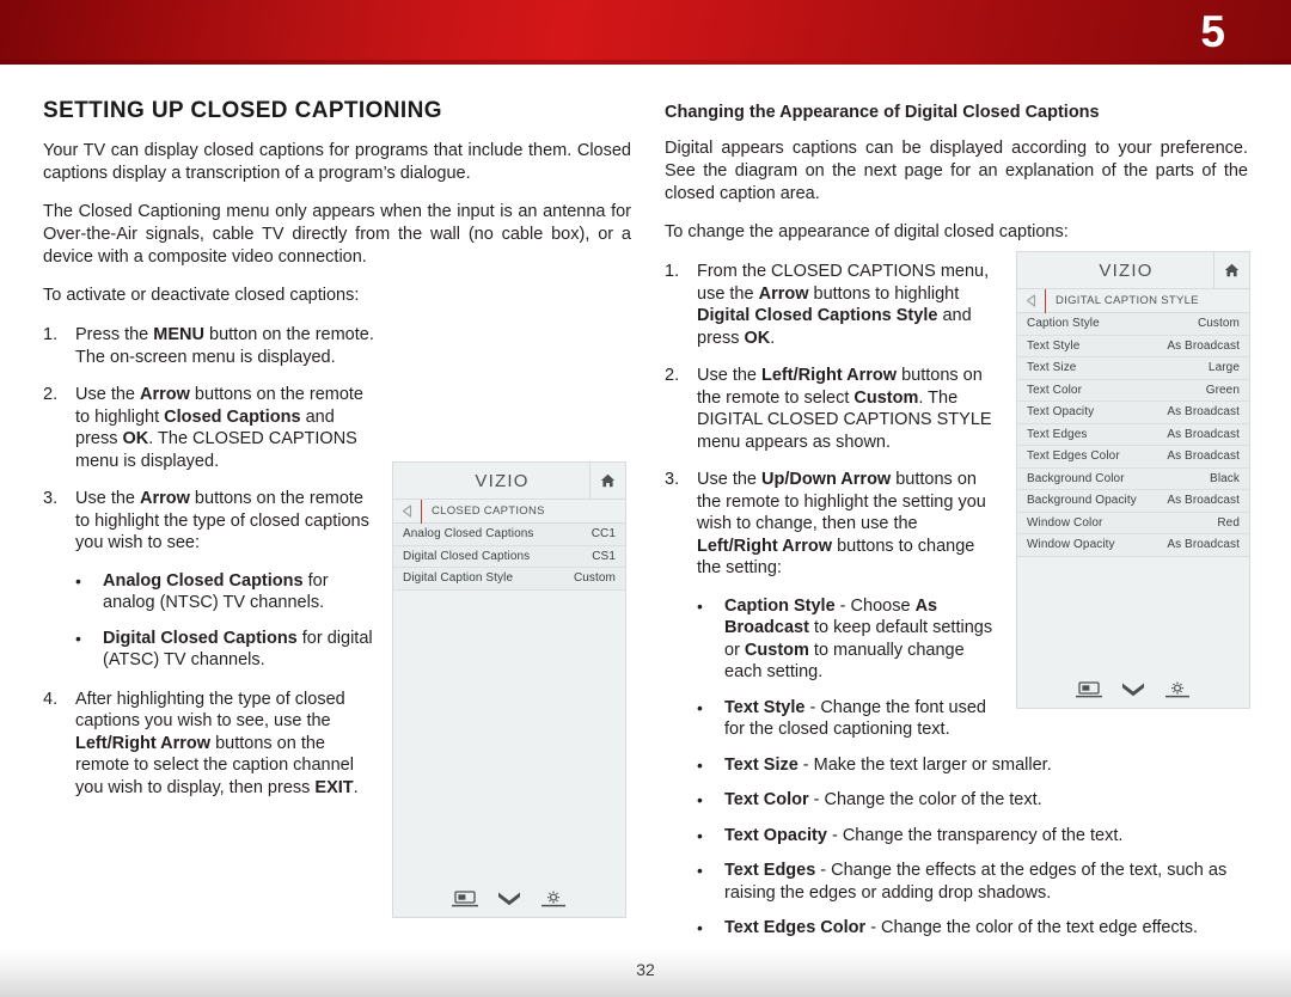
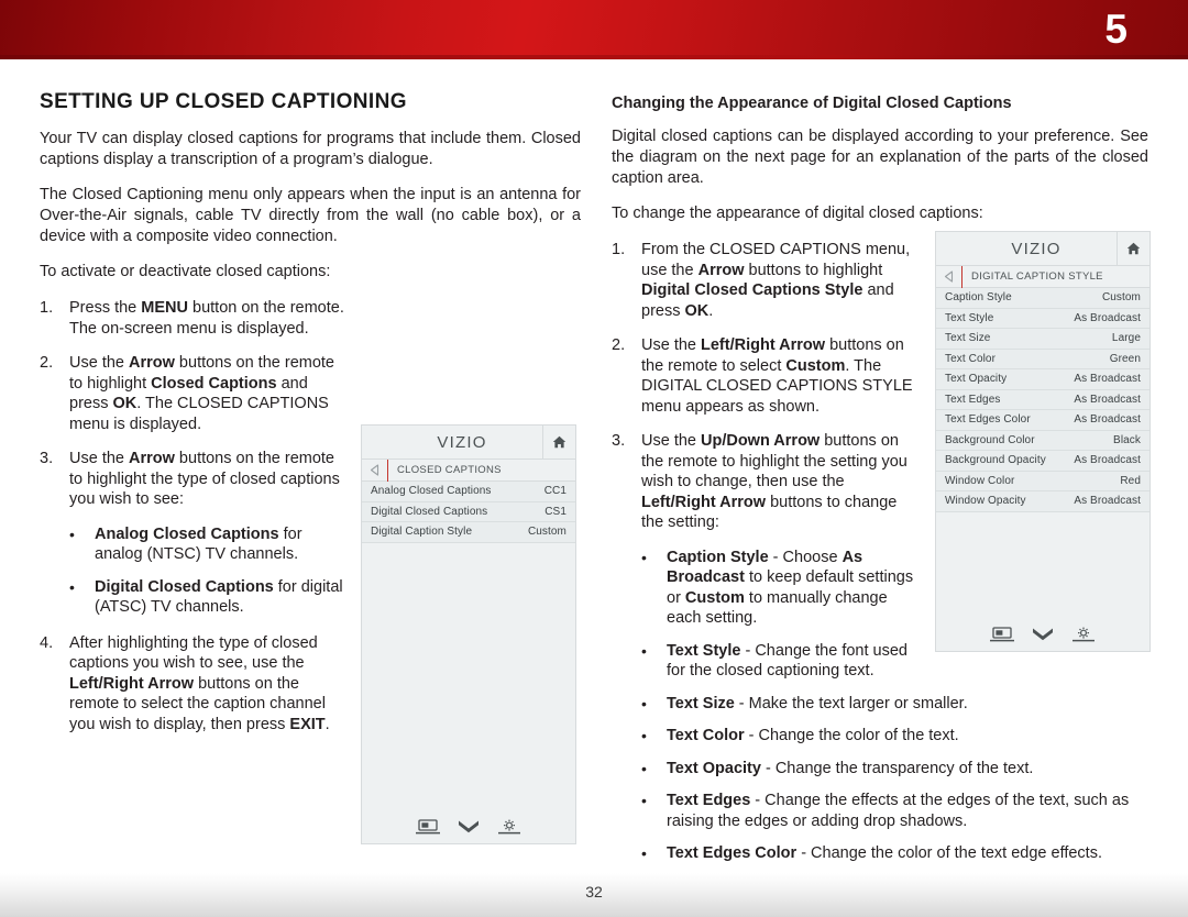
  5
  SETTING UP CLOSED CAPTIONING
  Your TV can display closed captions for programs that include them. Closed captions display a transcription of a program’s dialogue.
  The Closed Captioning menu only appears when the input is an antenna for Over-the-Air signals, cable TV directly from the wall (no cable box), or a device with a composite video connection.
  To activate or deactivate closed captions:
  1.
  Press the MENU button on the remote. The on-screen menu is displayed.
  2.
  Use the Arrow buttons on the remote to highlight Closed Captions and press OK. The CLOSED CAPTIONS menu is displayed.
  3.
  Use the Arrow buttons on the remote to highlight the type of closed captions you wish to see:
  •
  Analog Closed Captions for analog (NTSC) TV channels.
  •
  Digital Closed Captions for digital (ATSC) TV channels.
  4.
  After highlighting the type of closed captions you wish to see, use the Left/Right Arrow buttons on the remote to select the caption channel you wish to display, then press EXIT.
  Changing the Appearance of Digital Closed Captions
- Digital appears captions can be displayed according to your preference. See the diagram on the next page for an explanation of the parts of the closed caption area.
+ Digital closed captions can be displayed according to your preference. See the diagram on the next page for an explanation of the parts of the closed caption area.
  To change the appearance of digital closed captions:
  1.
  From the CLOSED CAPTIONS menu, use the Arrow buttons to highlight Digital Closed Captions Style and press OK.
  2.
  Use the Left/Right Arrow buttons on the remote to select Custom. The DIGITAL CLOSED CAPTIONS STYLE menu appears as shown.
  3.
  Use the Up/Down Arrow buttons on the remote to highlight the setting you wish to change, then use the Left/Right Arrow buttons to change the setting:
  •
  Caption Style - Choose As Broadcast to keep default settings or Custom to manually change each setting.
  •
  Text Style - Change the font used for the closed captioning text.
  •
  Text Size - Make the text larger or smaller.
  •
  Text Color - Change the color of the text.
  •
  Text Opacity - Change the transparency of the text.
  •
  Text Edges - Change the effects at the edges of the text, such as raising the edges or adding drop shadows.
  •
  Text Edges Color - Change the color of the text edge effects.
  VIZIO
  CLOSED CAPTIONS
  Analog Closed Captions
  CC1
  Digital Closed Captions
  CS1
  Digital Caption Style
  Custom
  VIZIO
  DIGITAL CAPTION STYLE
  Caption Style
  Custom
  Text Style
  As Broadcast
  Text Size
  Large
  Text Color
  Green
  Text Opacity
  As Broadcast
  Text Edges
  As Broadcast
  Text Edges Color
  As Broadcast
  Background Color
  Black
  Background Opacity
  As Broadcast
  Window Color
  Red
  Window Opacity
  As Broadcast
  32
